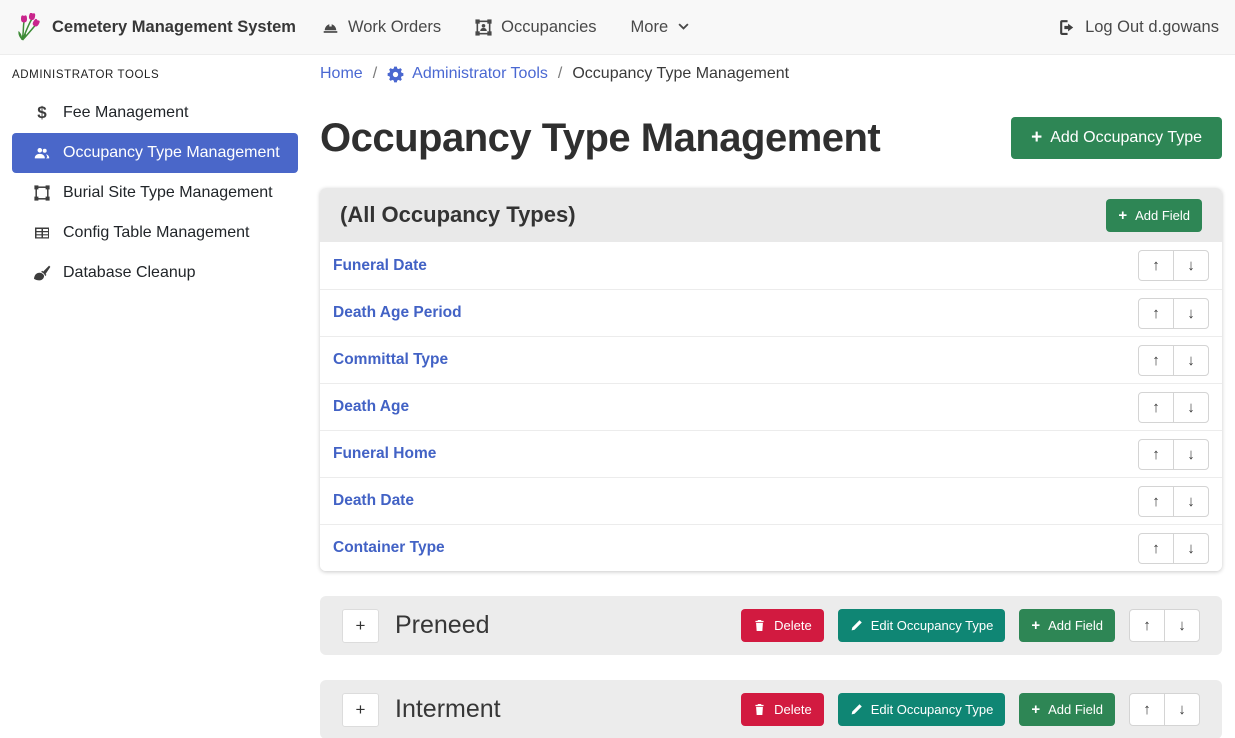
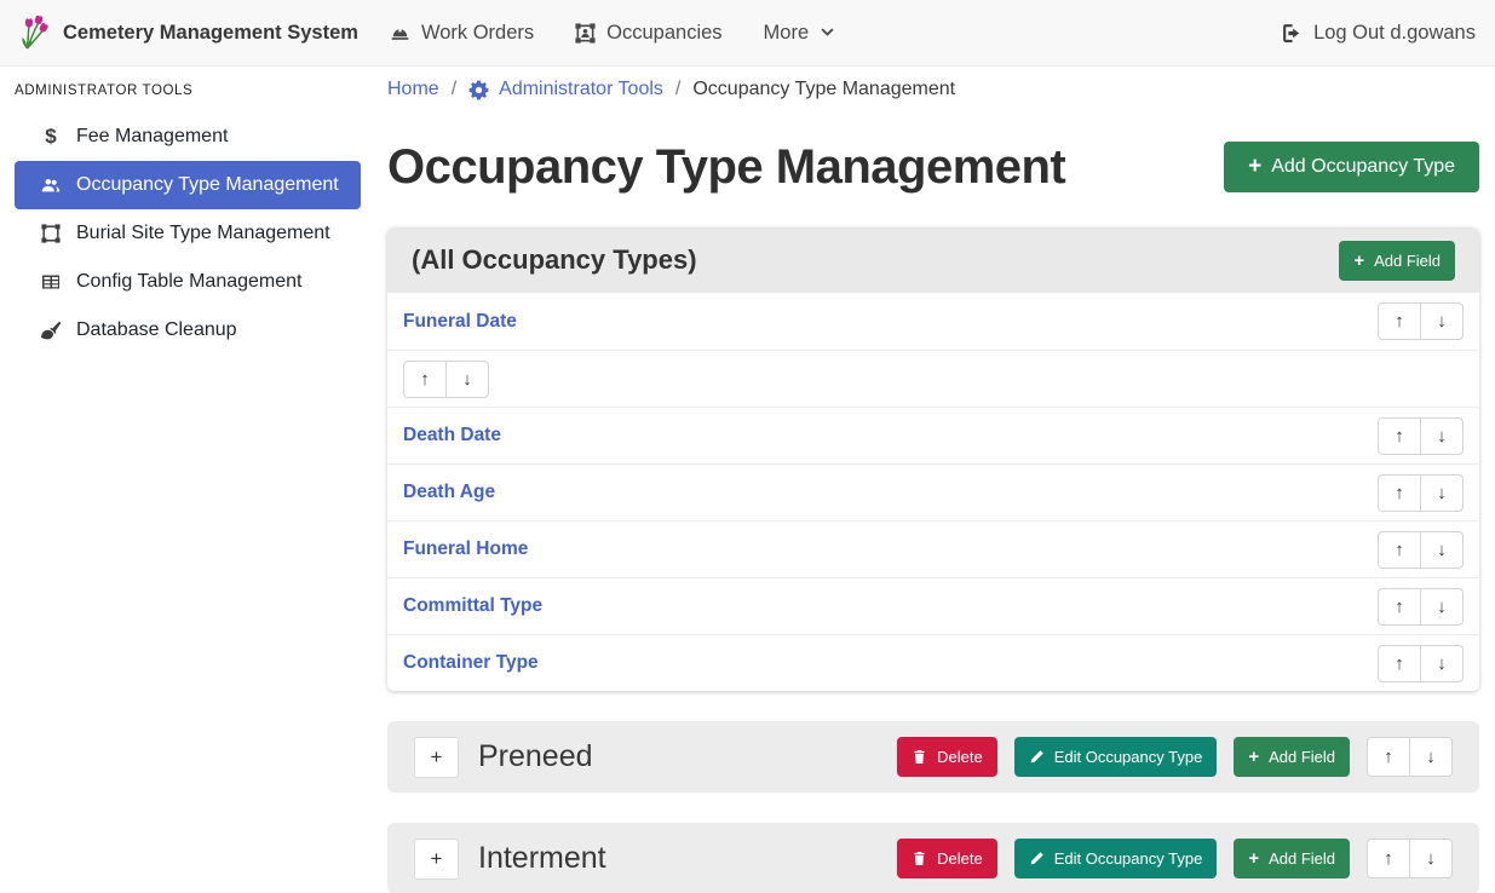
  Cemetery Management System
  Work Orders
  Occupancies
  More
  Log Out d.gowans
  ADMINISTRATOR TOOLS
  $
  Fee Management
  Occupancy Type Management
  Burial Site Type Management
  Config Table Management
  Database Cleanup
  Home
  /
  Administrator Tools
  /
  Occupancy Type Management
  Occupancy Type Management
  +
  Add Occupancy Type
  (All Occupancy Types)
  +
  Add Field
  Funeral Date
  ↑
  ↓
- Death Age Period
  ↑
  ↓
- Committal Type
+ Death Date
  ↑
  ↓
  Death Age
  ↑
  ↓
  Funeral Home
  ↑
  ↓
- Death Date
+ Committal Type
  ↑
  ↓
  Container Type
  ↑
  ↓
  +
  Preneed
  Delete
  Edit Occupancy Type
  +
  Add Field
  ↑
  ↓
  +
  Interment
  Delete
  Edit Occupancy Type
  +
  Add Field
  ↑
  ↓
